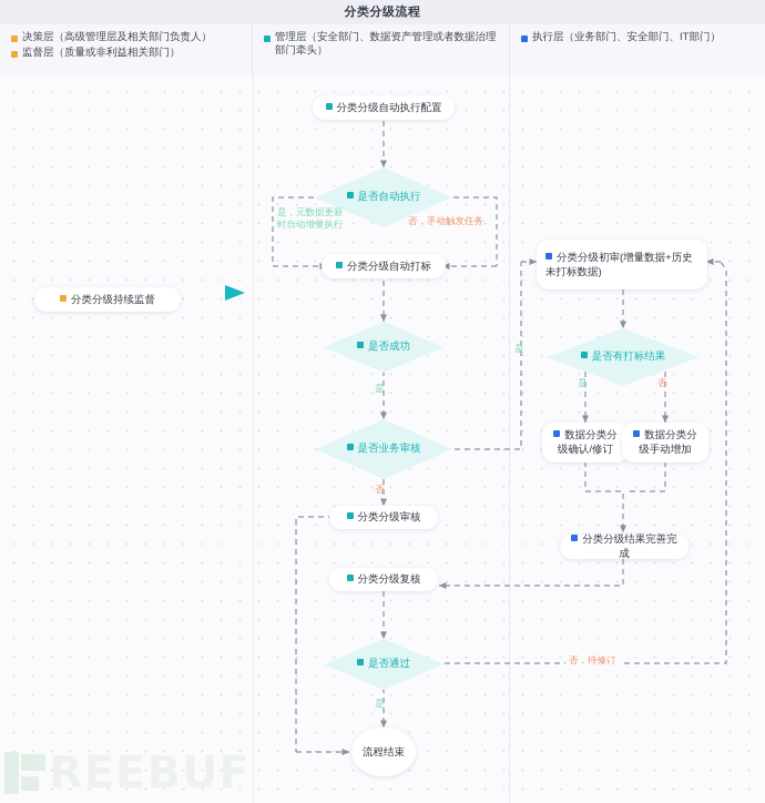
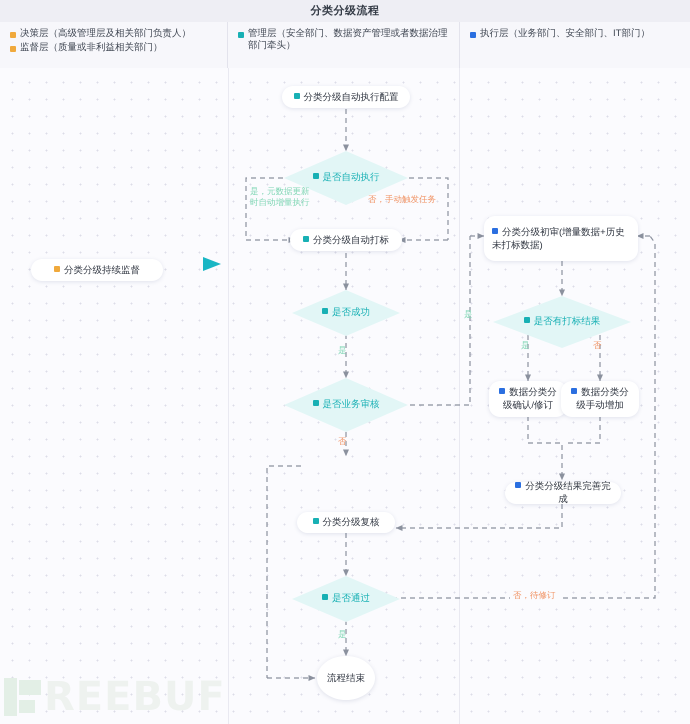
  分类分级流程
  决策层（高级管理层及相关部门负责人）
  监督层（质量或非利益相关部门）
  管理层（安全部门、数据资产管理或者数据治理部门牵头）
  执行层（业务部门、安全部门、IT部门）
  REEBUF
  分类分级持续监督
  分类分级自动执行配置
  是否自动执行
  分类分级自动打标
  是否成功
  是否业务审核
- 分类分级审核
  分类分级复核
  是否通过
  流程结束
  分类分级初审(增量数据+历史未打标数据)
  是否有打标结果
  数据分类分级确认/修订
  数据分类分级手动增加
  分类分级结果完善完成
  是，元数据更新时自动增量执行
  否，手动触发任务
  是
  否
  是
  是
  否
  是
  否，待修订
